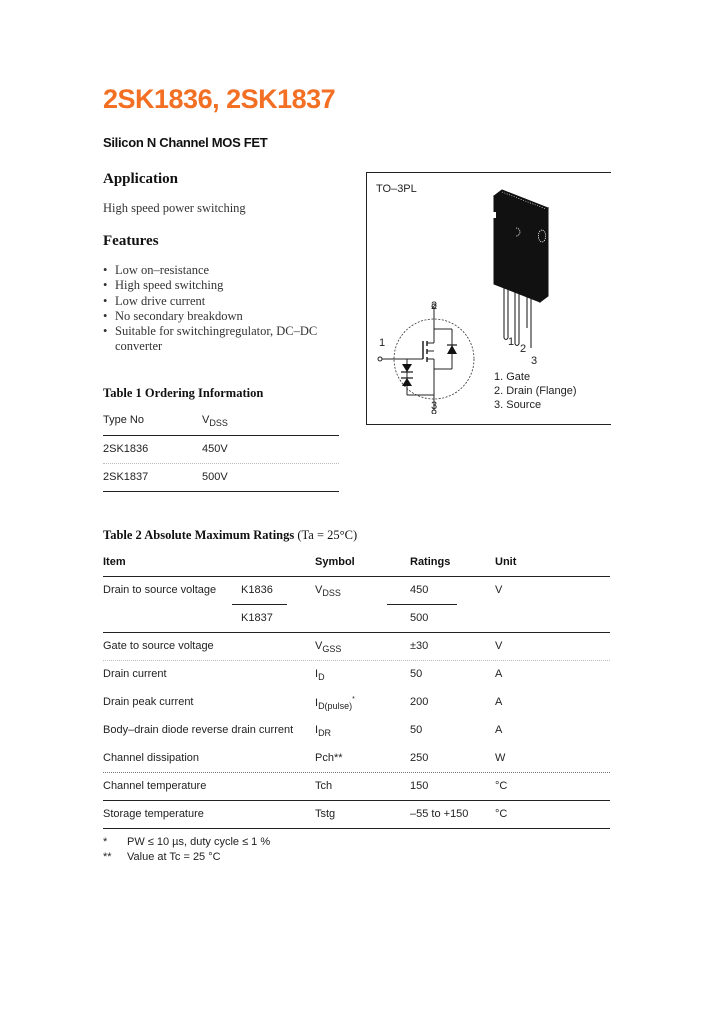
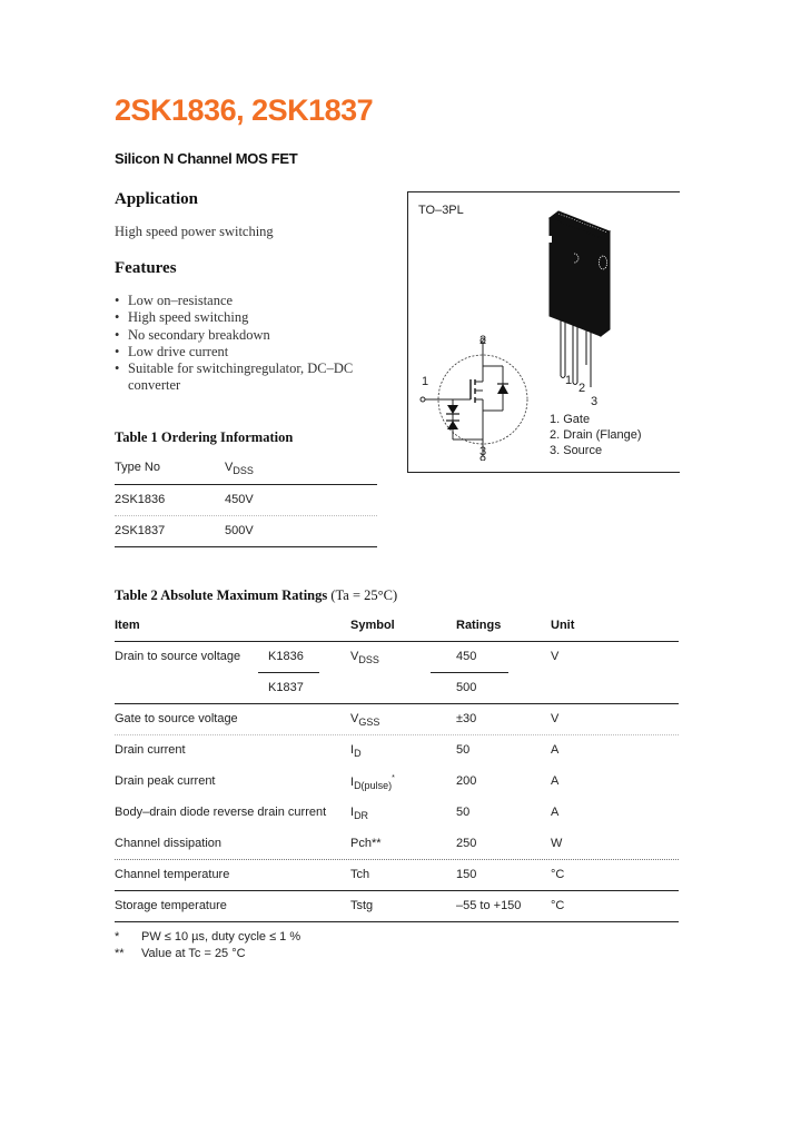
  2SK1836, 2SK1837
  Silicon N Channel MOS FET
  Application
  High speed power switching
  Features
  •
  Low on–resistance
  •
  High speed switching
  •
- Low drive current
+ No secondary breakdown
  •
- No secondary breakdown
+ Low drive current
  •
  Suitable for switchingregulator, DC–DC
  converter
  TO–3PL
  1
  2
  3
  2
  1
  3
  1. Gate
  2. Drain (Flange)
  3. Source
  Table 1 Ordering Information
  Type No
  VDSS
  2SK1836
  450V
  2SK1837
  500V
  Table 2 Absolute Maximum Ratings (Ta = 25°C)
  Item
  Symbol
  Ratings
  Unit
  Drain to source voltage
  K1836
  VDSS
  450
  V
  K1837
  500
  Gate to source voltage
  VGSS
  ±30
  V
  Drain current
  ID
  50
  A
  Drain peak current
  ID(pulse)
  200
  A
  Body–drain diode reverse drain current
  IDR
  50
  A
  Channel dissipation
  Pch**
  250
  W
  Channel temperature
  Tch
  150
  °C
  Storage temperature
  Tstg
  –55 to +150
  °C
  *
  PW ≤ 10 µs, duty cycle ≤ 1 %
  **
  Value at Tc = 25 °C
